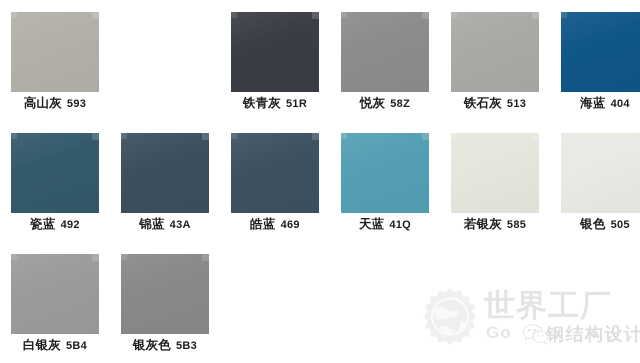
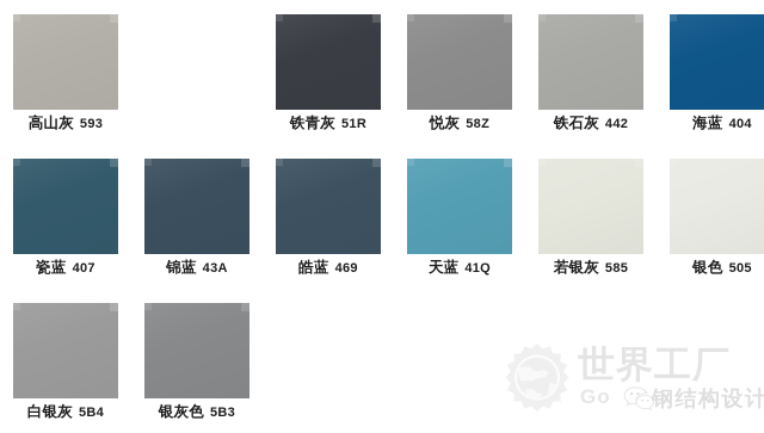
  高山灰 593
  铁青灰 51R
  悦灰 58Z
- 铁石灰 513
+ 铁石灰 442
  海蓝 404
- 瓷蓝 492
+ 瓷蓝 407
  锦蓝 43A
  皓蓝 469
  天蓝 41Q
  若银灰 585
  银色 505
  白银灰 5B4
  银灰色 5B3
  世界工厂
  Go
  钢结构设计
